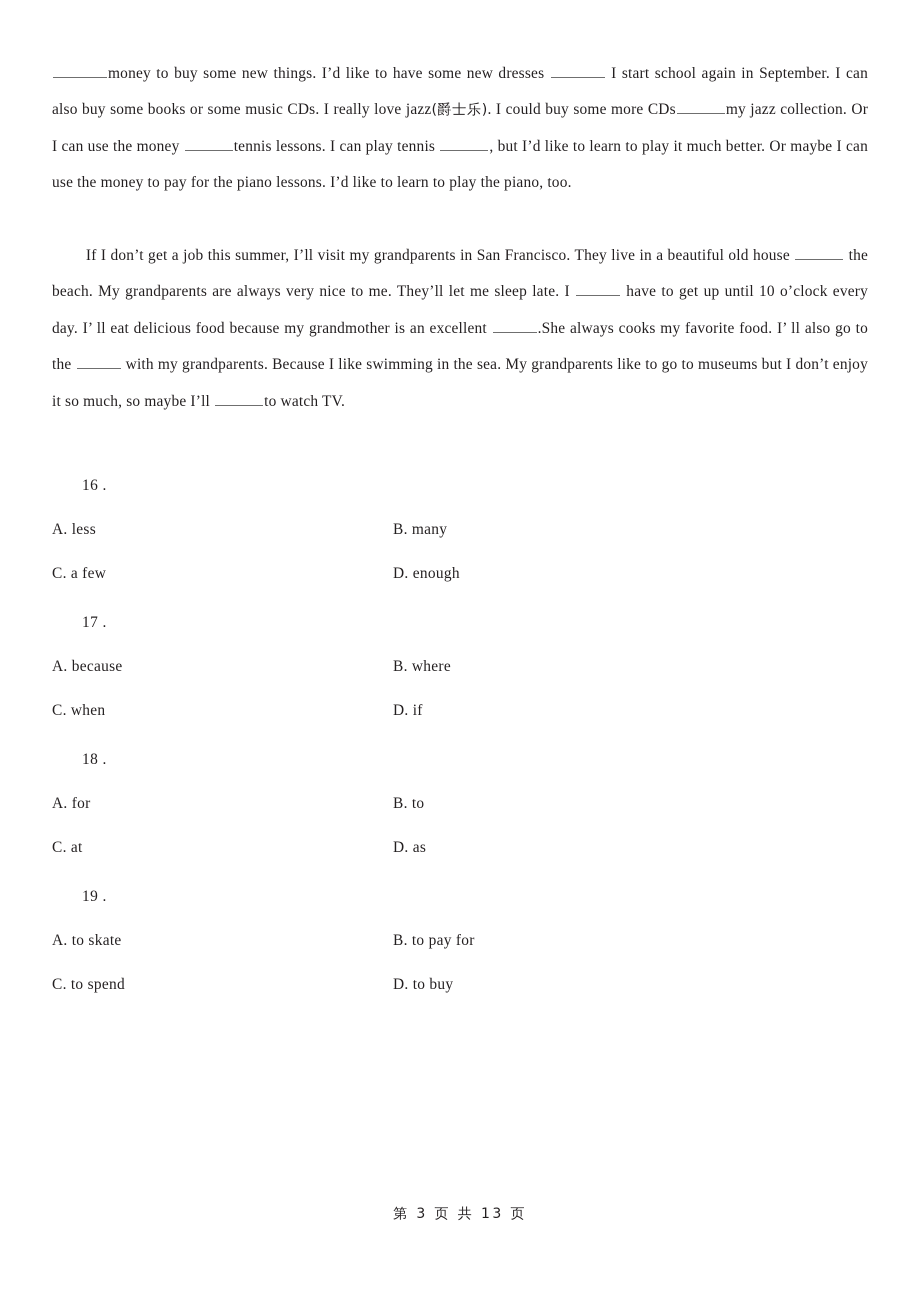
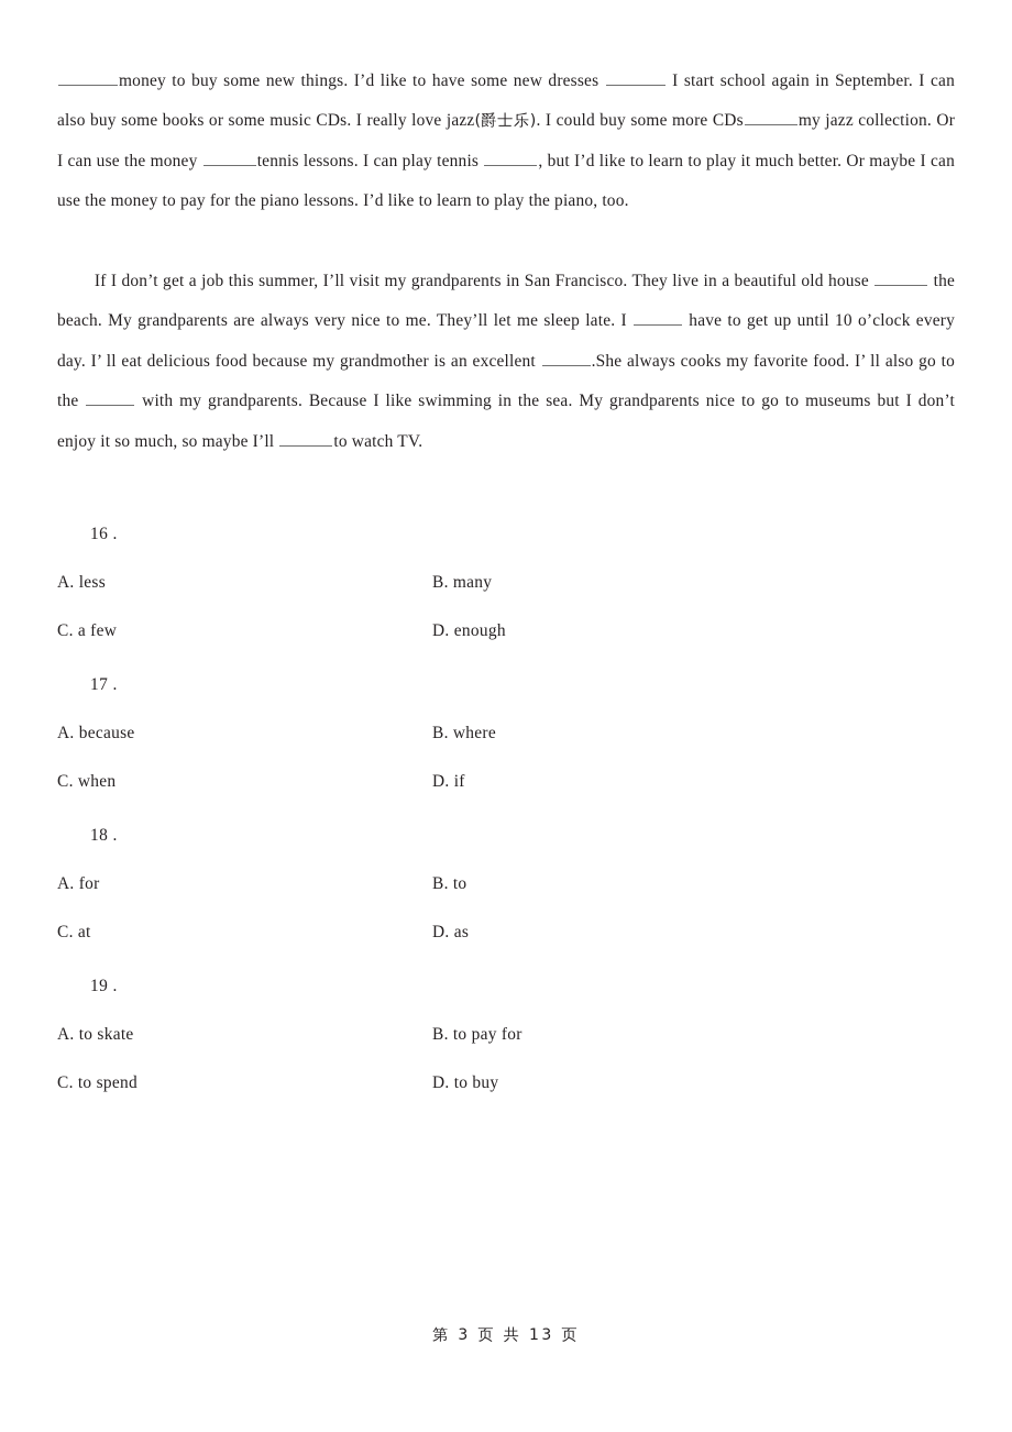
  money to buy some new things. I’d like to have some new dresses I start school again in September. I can also buy some books or some music CDs. I really love jazz(爵士乐). I could buy some more CDs my jazz collection. Or I can use the money tennis lessons. I can play tennis , but I’d like to learn to play it much better. Or maybe I can use the money to pay for the piano lessons. I’d like to learn to play the piano, too.
- If I don’t get a job this summer, I’ll visit my grandparents in San Francisco. They live in a beautiful old house the beach. My grandparents are always very nice to me. They’ll let me sleep late. I have to get up until 10 o’clock every day. I’ ll eat delicious food because my grandmother is an excellent .She always cooks my favorite food. I’ ll also go to the with my grandparents. Because I like swimming in the sea. My grandparents like to go to museums but I don’t enjoy it so much, so maybe I’ll to watch TV.
+ If I don’t get a job this summer, I’ll visit my grandparents in San Francisco. They live in a beautiful old house the beach. My grandparents are always very nice to me. They’ll let me sleep late. I have to get up until 10 o’clock every day. I’ ll eat delicious food because my grandmother is an excellent .She always cooks my favorite food. I’ ll also go to the with my grandparents. Because I like swimming in the sea. My grandparents nice to go to museums but I don’t enjoy it so much, so maybe I’ll to watch TV.
  16 .
  A. less
  B. many
  C. a few
  D. enough
  17 .
  A. because
  B. where
  C. when
  D. if
  18 .
  A. for
  B. to
  C. at
  D. as
  19 .
  A. to skate
  B. to pay for
  C. to spend
  D. to buy
  第 3 页 共 13 页
